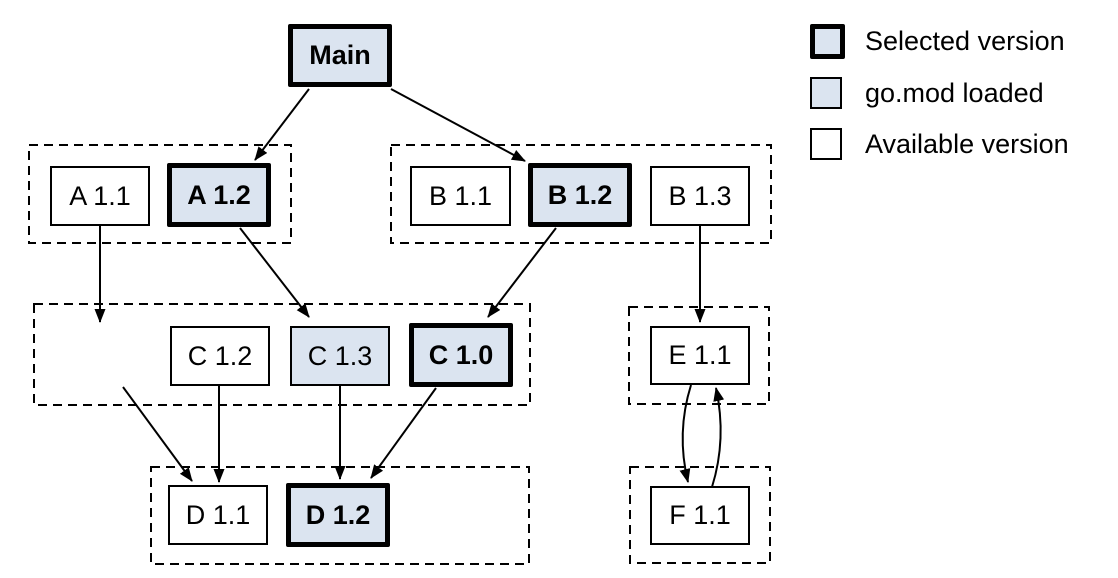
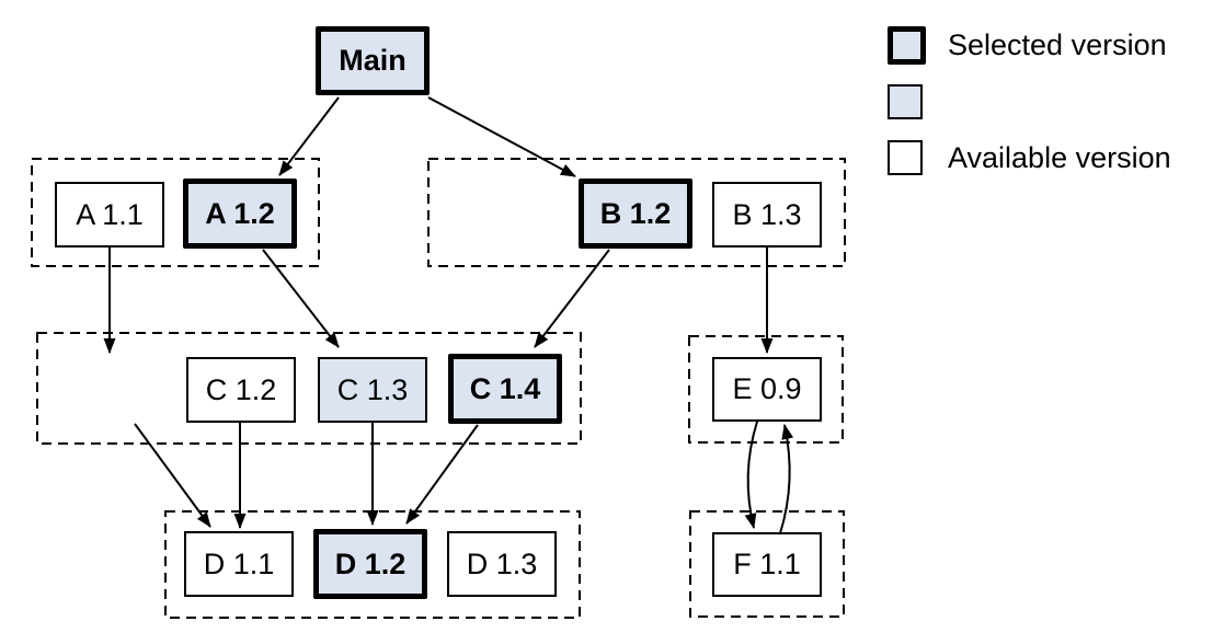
  Main
  A 1.1
  A 1.2
- B 1.1
  B 1.2
  B 1.3
  C 1.2
  C 1.3
- C 1.0
+ C 1.4
  D 1.1
  D 1.2
+ D 1.3
- E 1.1
+ E 0.9
  F 1.1
  Selected version
- go.mod loaded
  Available version
